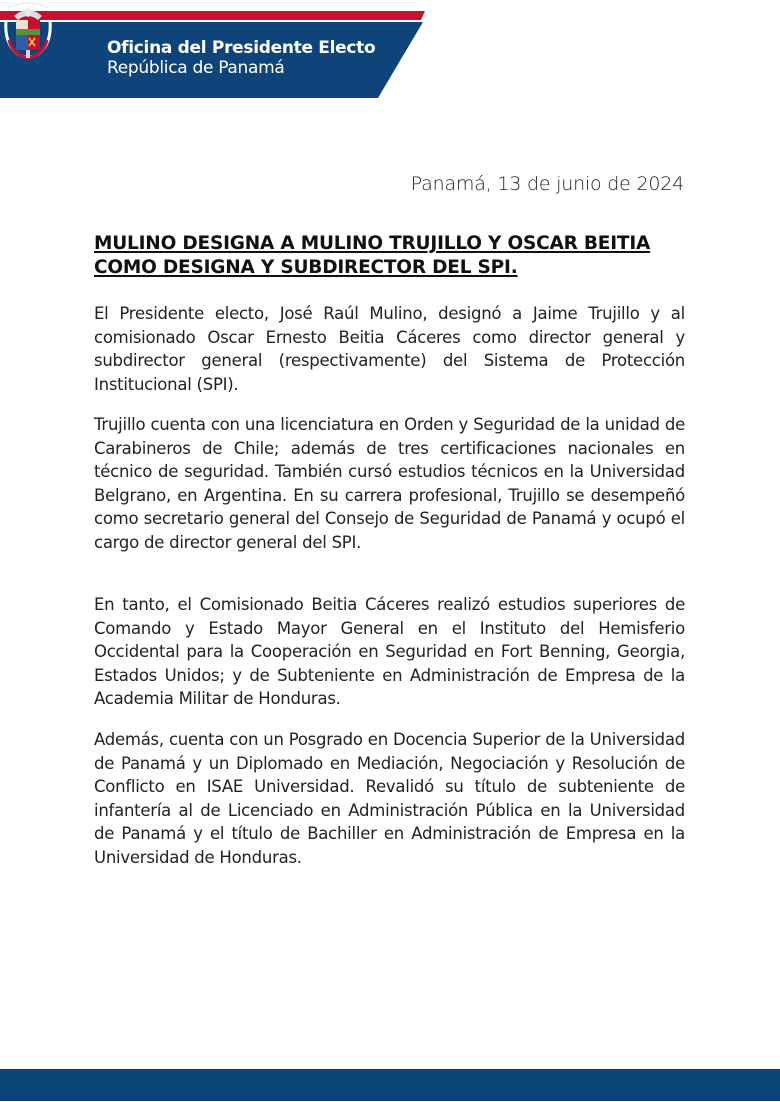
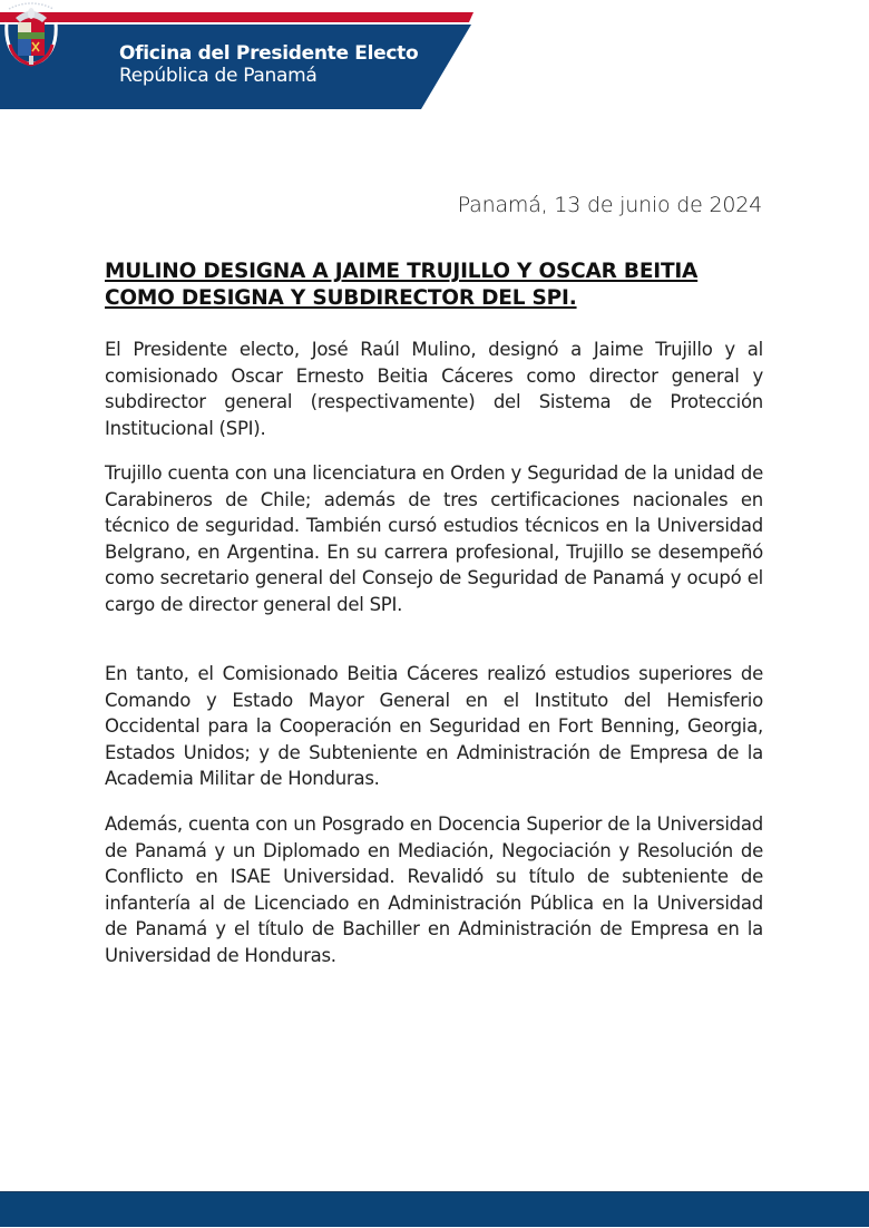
  Oficina del Presidente Electo
  República de Panamá
  Panamá, 13 de junio de 2024
- MULINO DESIGNA A MULINO TRUJILLO Y OSCAR BEITIA
+ MULINO DESIGNA A JAIME TRUJILLO Y OSCAR BEITIA
  COMO DESIGNA Y SUBDIRECTOR DEL SPI.
  El Presidente electo, José Raúl Mulino, designó a Jaime Trujillo y al comisionado Oscar Ernesto Beitia Cáceres como director general y subdirector general (respectivamente) del Sistema de Protección Institucional (SPI).
  Trujillo cuenta con una licenciatura en Orden y Seguridad de la unidad de Carabineros de Chile; además de tres certificaciones nacionales en técnico de seguridad. También cursó estudios técnicos en la Universidad Belgrano, en Argentina. En su carrera profesional, Trujillo se desempeñó como secretario general del Consejo de Seguridad de Panamá y ocupó el cargo de director general del SPI.
  En tanto, el Comisionado Beitia Cáceres realizó estudios superiores de Comando y Estado Mayor General en el Instituto del Hemisferio Occidental para la Cooperación en Seguridad en Fort Benning, Georgia, Estados Unidos; y de Subteniente en Administración de Empresa de la Academia Militar de Honduras.
  Además, cuenta con un Posgrado en Docencia Superior de la Universidad de Panamá y un Diplomado en Mediación, Negociación y Resolución de Conflicto en ISAE Universidad. Revalidó su título de subteniente de infantería al de Licenciado en Administración Pública en la Universidad de Panamá y el título de Bachiller en Administración de Empresa en la Universidad de Honduras.
